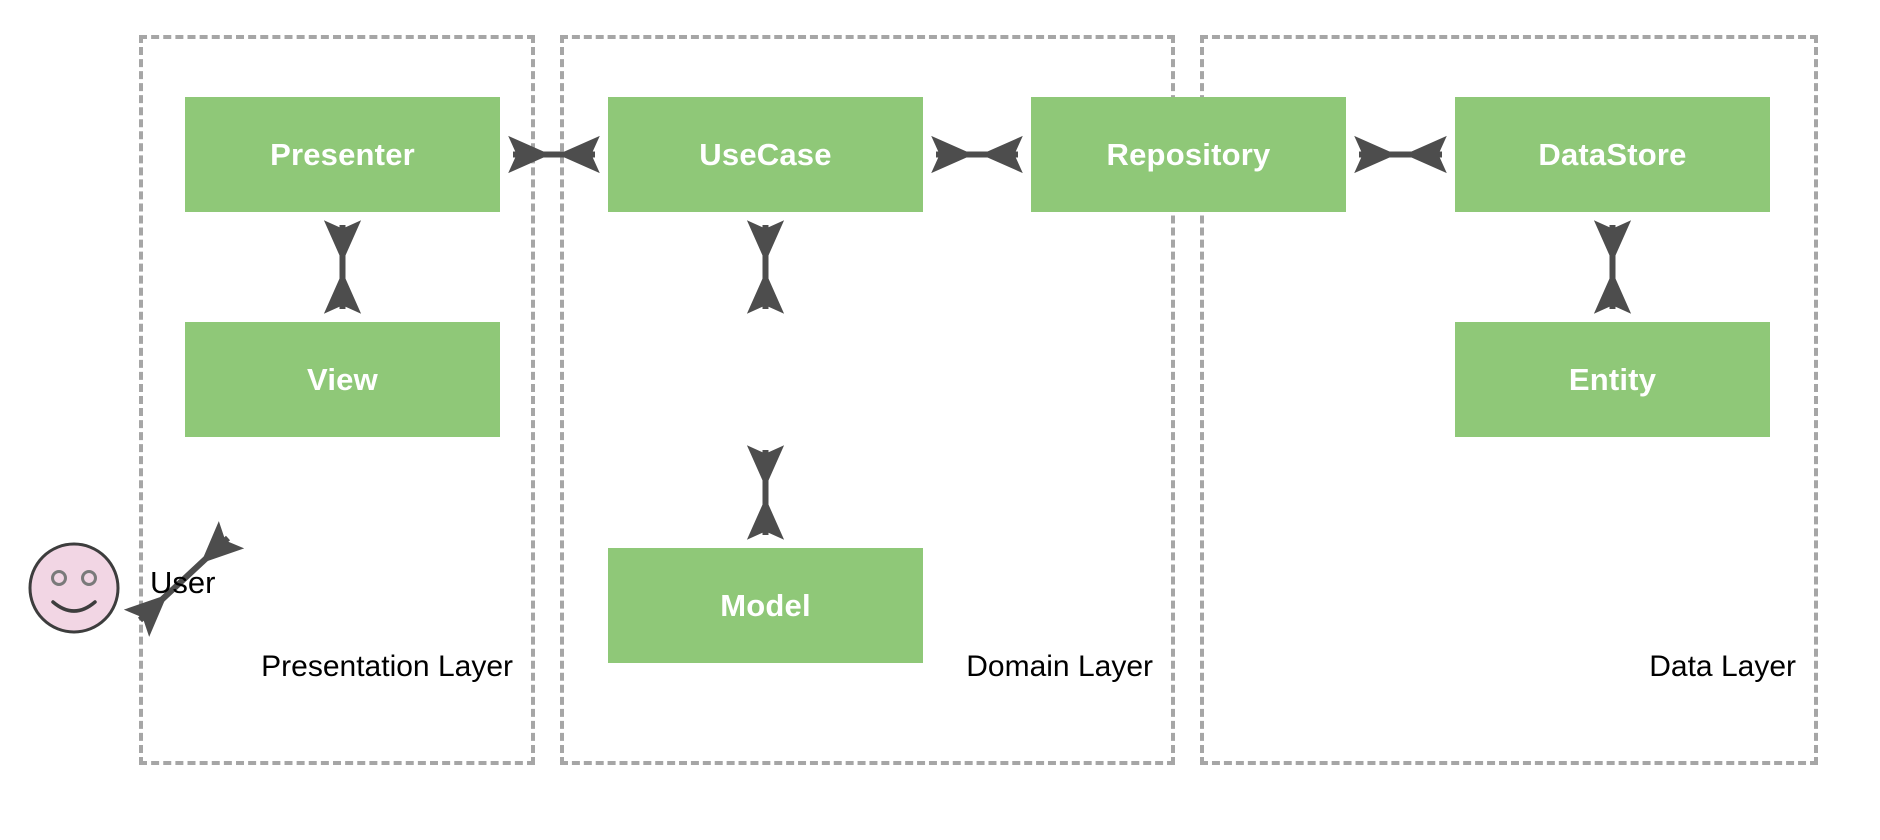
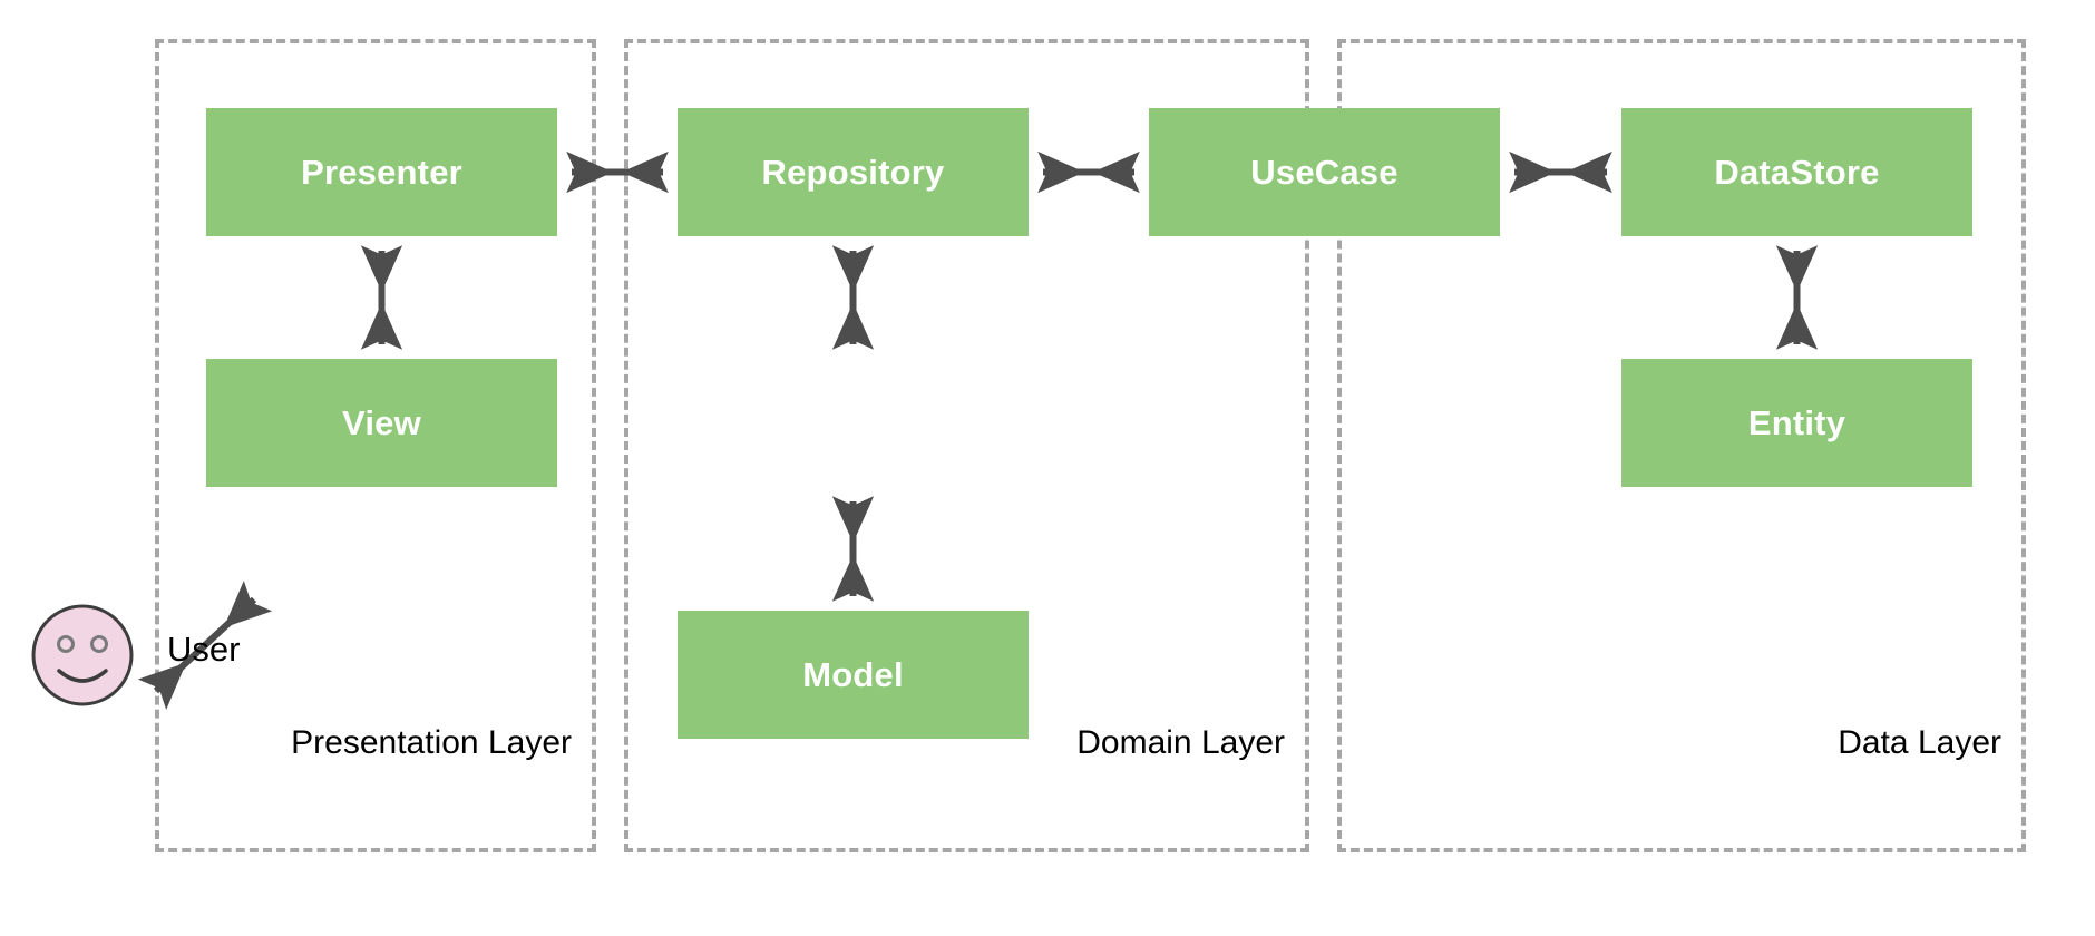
  Presentation Layer
  Domain Layer
  Data Layer
  User
  Presenter
  View
- UseCase
+ Repository
  Model
- Repository
+ UseCase
  DataStore
  Entity
